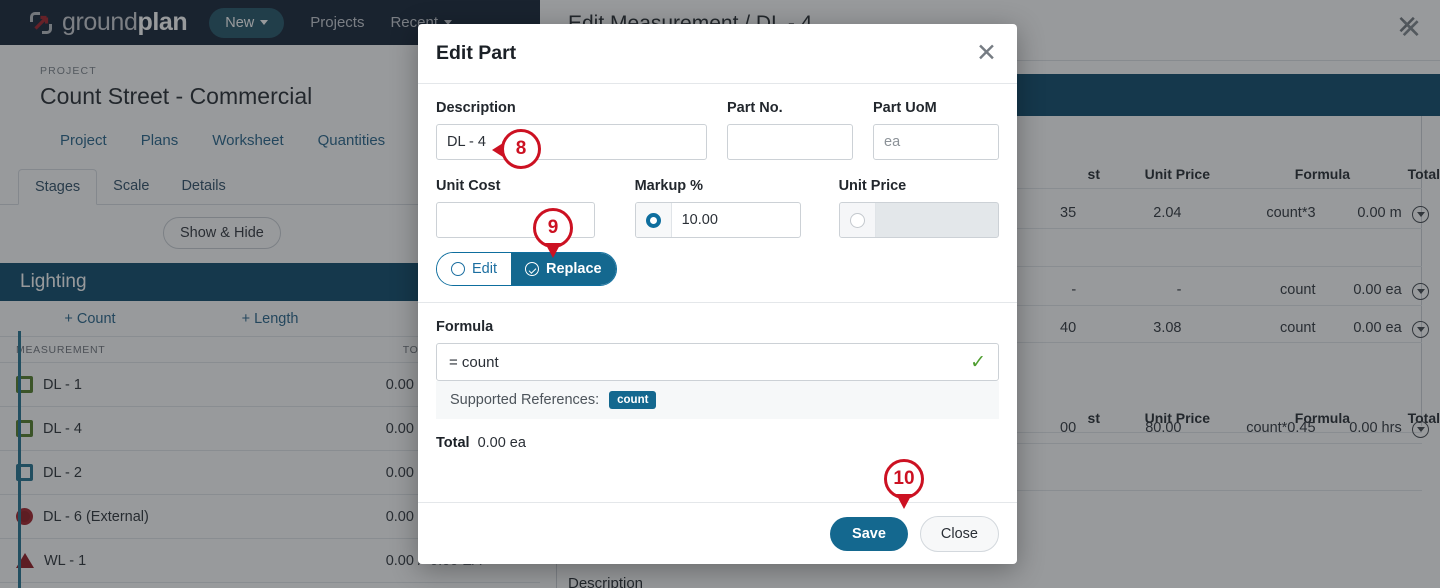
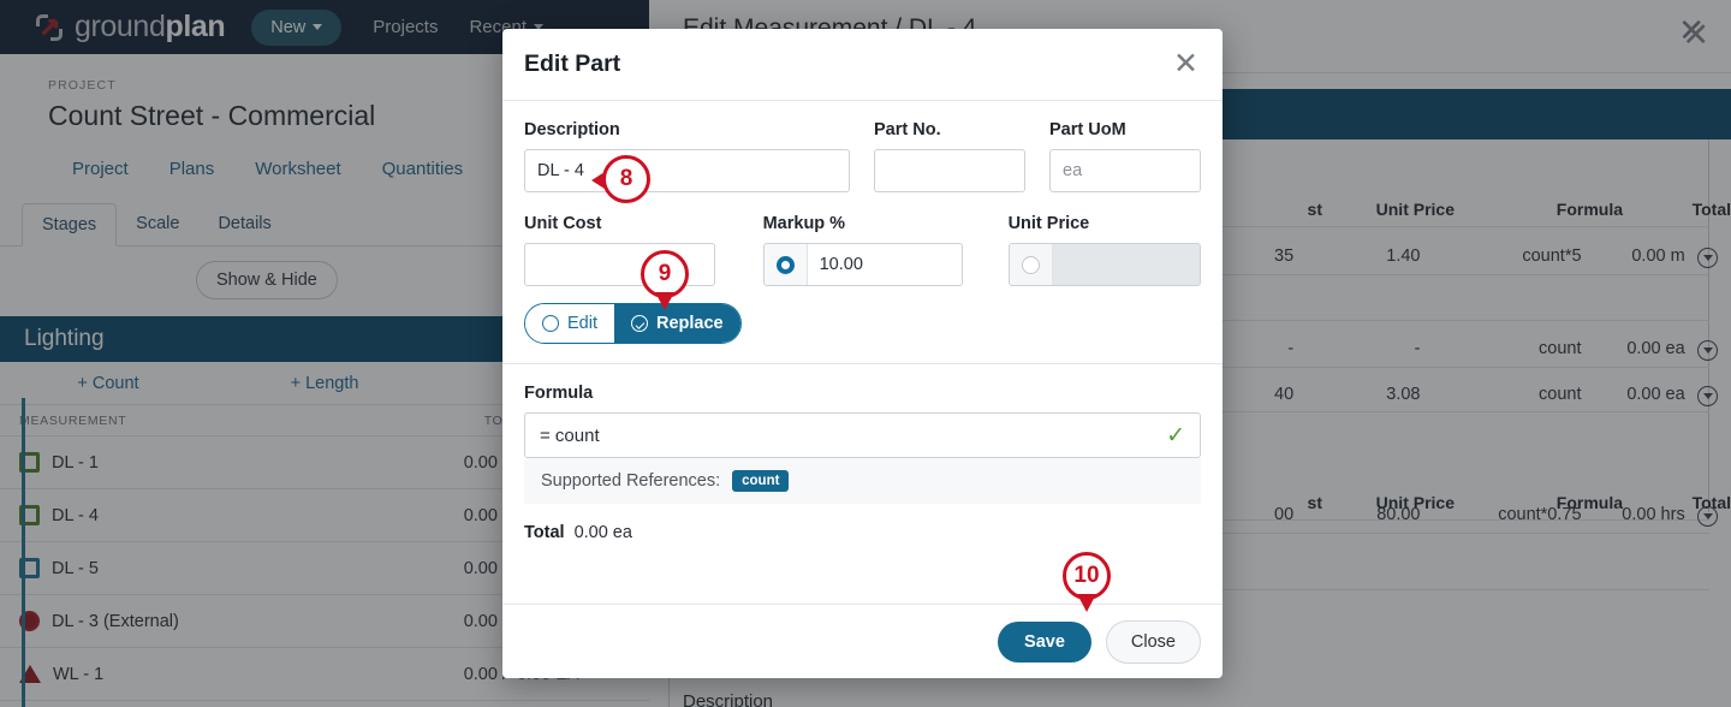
  groundplan
  New
  Projects
  Recent
  PROJECT
  Count Street - Commercial
  Project
  Plans
  Worksheet
  Quantities
  Stages
  Scale
  Details
  Show & Hide
  Lighting
  + Count
  + Length
  EASUREMENT
  DL - 1
  0.00
  DL - 4
  0.00
- DL - 2
+ DL - 5
  0.00
- DL - 6 (External)
+ DL - 3 (External)
  0.00
  WL - 1
  0.00
  ✕
  st
  Unit Price
  Formula
  Total
  35
- 2.04
+ 1.40
- count*3
+ count*5
  0.00 m
  -
  -
  count
  0.00 ea
  40
  3.08
  count
  0.00 ea
  st
  Unit Price
  Formula
  Total
  00
  80.00
- count*0.45
+ count*0.75
  0.00 hrs
  Description
  ✕
  Edit Part
  ✕
  Description
  DL - 4
  Part No.
  Part UoM
  ea
  Unit Cost
  Markup %
  10.00
  Unit Price
  Edit
  Replace
  Formula
  = count
  ✓
  Supported References:
  count
  Total
  0.00 ea
  Save
  Close
  8
  9
  10
